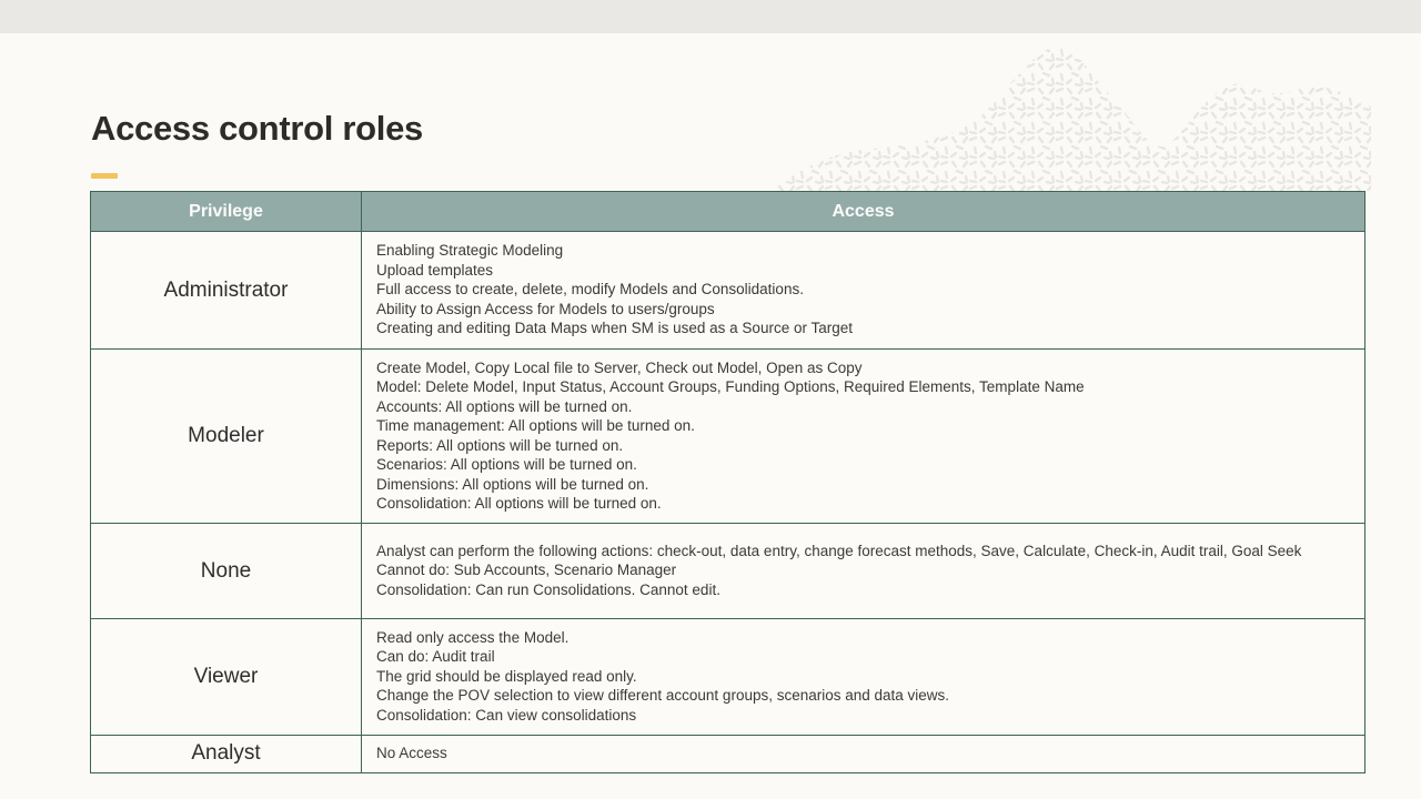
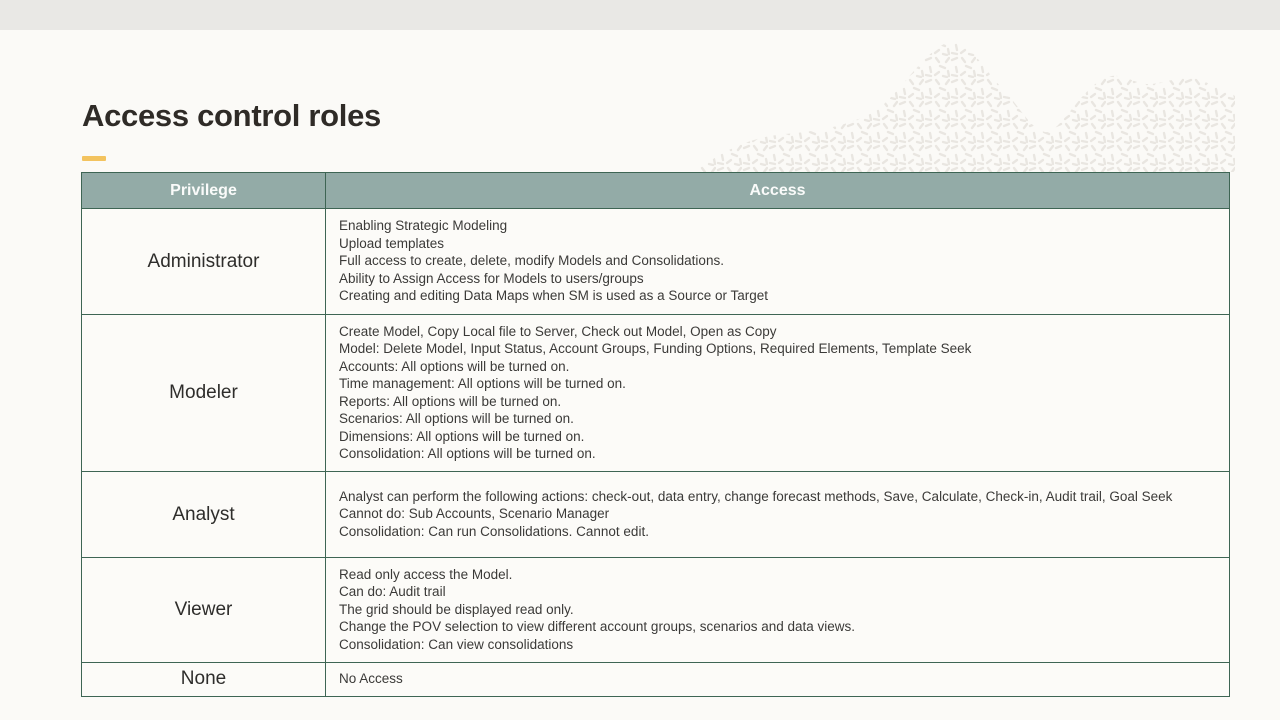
  Access control roles
  Privilege	Access
  Administrator	Enabling Strategic ModelingUpload templatesFull access to create, delete, modify Models and Consolidations.Ability to Assign Access for Models to users/groupsCreating and editing Data Maps when SM is used as a Source or Target
- Modeler	Create Model, Copy Local file to Server, Check out Model, Open as CopyModel: Delete Model, Input Status, Account Groups, Funding Options, Required Elements, Template NameAccounts: All options will be turned on.Time management: All options will be turned on.Reports: All options will be turned on.Scenarios: All options will be turned on.Dimensions: All options will be turned on.Consolidation: All options will be turned on.
+ Modeler	Create Model, Copy Local file to Server, Check out Model, Open as CopyModel: Delete Model, Input Status, Account Groups, Funding Options, Required Elements, Template SeekAccounts: All options will be turned on.Time management: All options will be turned on.Reports: All options will be turned on.Scenarios: All options will be turned on.Dimensions: All options will be turned on.Consolidation: All options will be turned on.
- None	Analyst can perform the following actions: check-out, data entry, change forecast methods, Save, Calculate, Check-in, Audit trail, Goal SeekCannot do: Sub Accounts, Scenario ManagerConsolidation: Can run Consolidations. Cannot edit.
+ Analyst	Analyst can perform the following actions: check-out, data entry, change forecast methods, Save, Calculate, Check-in, Audit trail, Goal SeekCannot do: Sub Accounts, Scenario ManagerConsolidation: Can run Consolidations. Cannot edit.
  Viewer	Read only access the Model.Can do: Audit trailThe grid should be displayed read only.Change the POV selection to view different account groups, scenarios and data views.Consolidation: Can view consolidations
- Analyst	No Access
+ None	No Access
